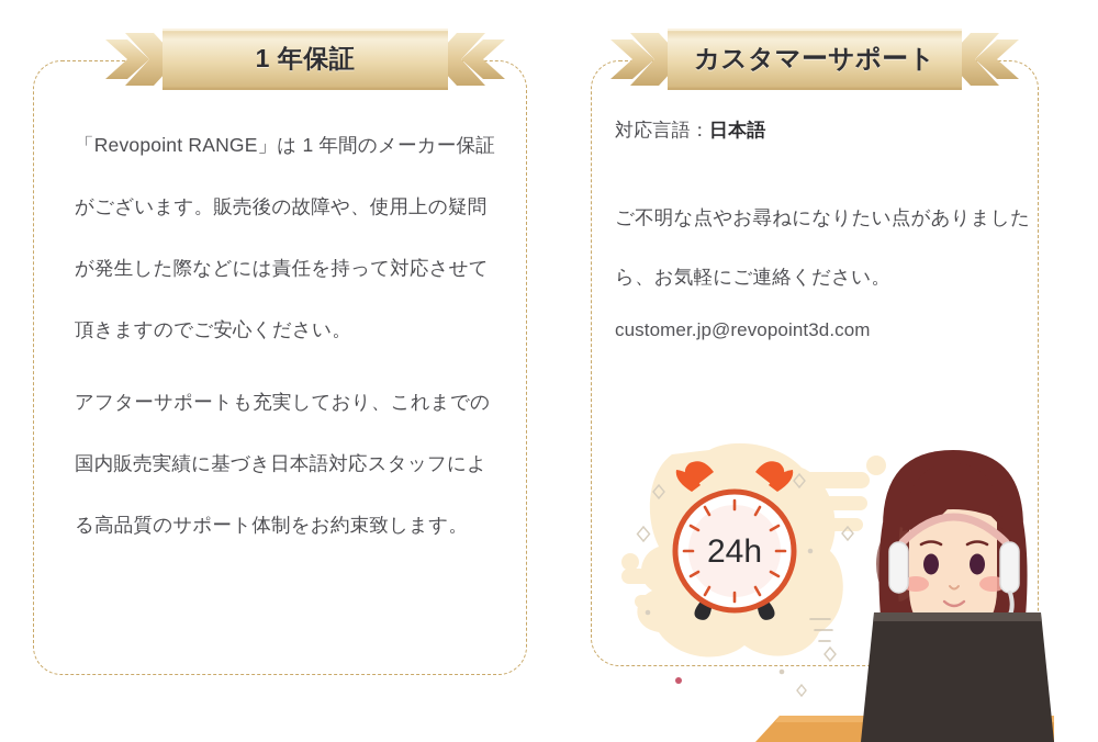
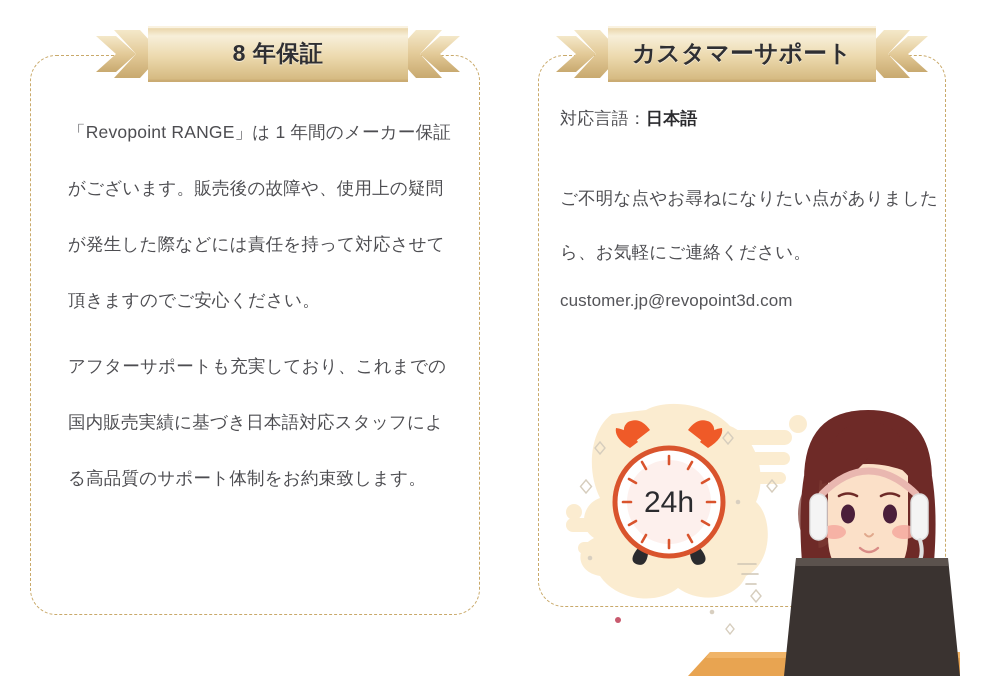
- 1 年保証
+ 8 年保証
  「Revopoint RANGE」は 1 年間のメーカー保証がございます。販売後の故障や、使用上の疑問が発生した際などには責任を持って対応させて頂きますのでご安心ください。
  アフターサポートも充実しており、これまでの国内販売実績に基づき日本語対応スタッフによる高品質のサポート体制をお約束致します。
  カスタマーサポート
  対応言語：日本語
  ご不明な点やお尋ねになりたい点がありましたら、お気軽にご連絡ください。
  customer.jp@revopoint3d.com
  24h
